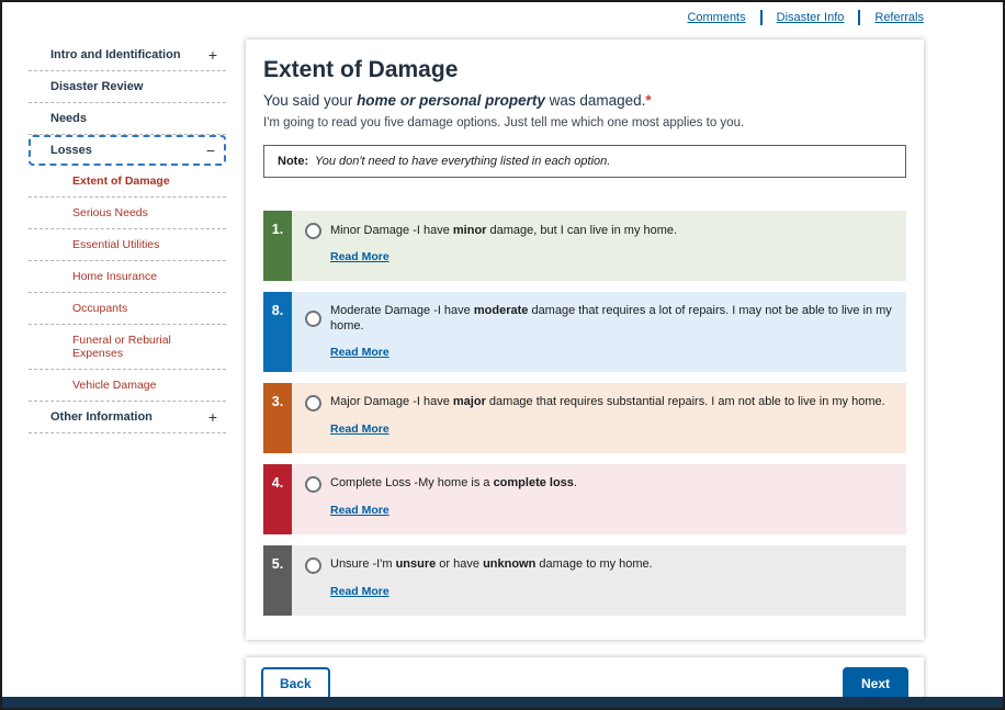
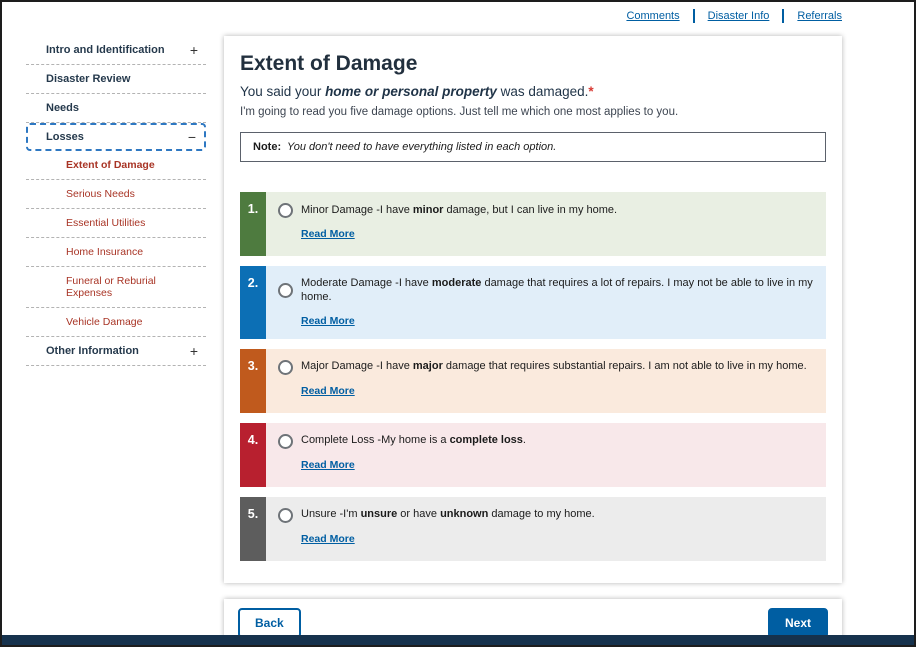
  Comments
  Disaster Info
  Referrals
  Intro and Identification
  +
  Disaster Review
  Needs
  Losses
  −
  Extent of Damage
  Serious Needs
  Essential Utilities
  Home Insurance
- Occupants
  Funeral or Reburial Expenses
  Vehicle Damage
  Other Information
  +
  Extent of Damage
  You said your home or personal property was damaged.*
  I'm going to read you five damage options. Just tell me which one most applies to you.
  Note: You don't need to have everything listed in each option.
  1.
  Minor Damage -I have minor damage, but I can live in my home.
  Read More
- 8.
+ 2.
  Moderate Damage -I have moderate damage that requires a lot of repairs. I may not be able to live in my home.
  Read More
  3.
  Major Damage -I have major damage that requires substantial repairs. I am not able to live in my home.
  Read More
  4.
  Complete Loss -My home is a complete loss.
  Read More
  5.
  Unsure -I'm unsure or have unknown damage to my home.
  Read More
  Back
  Next
